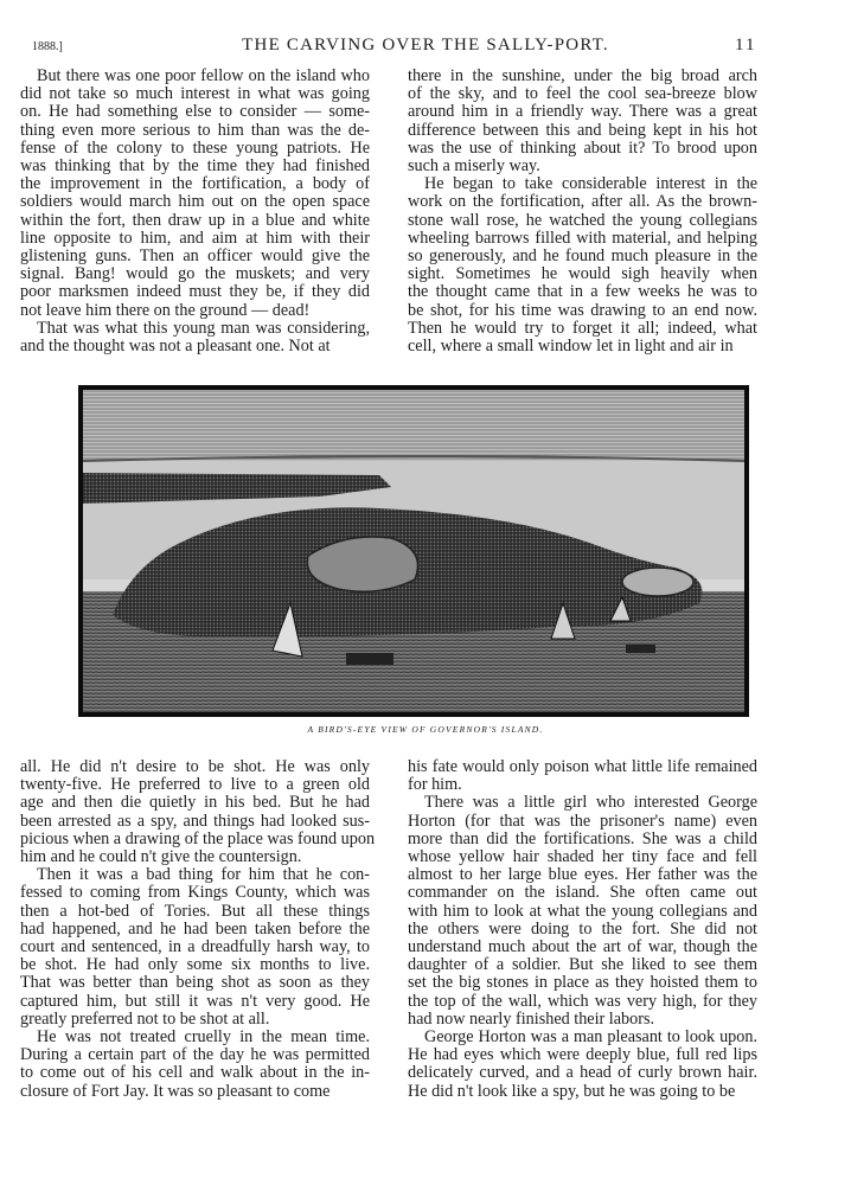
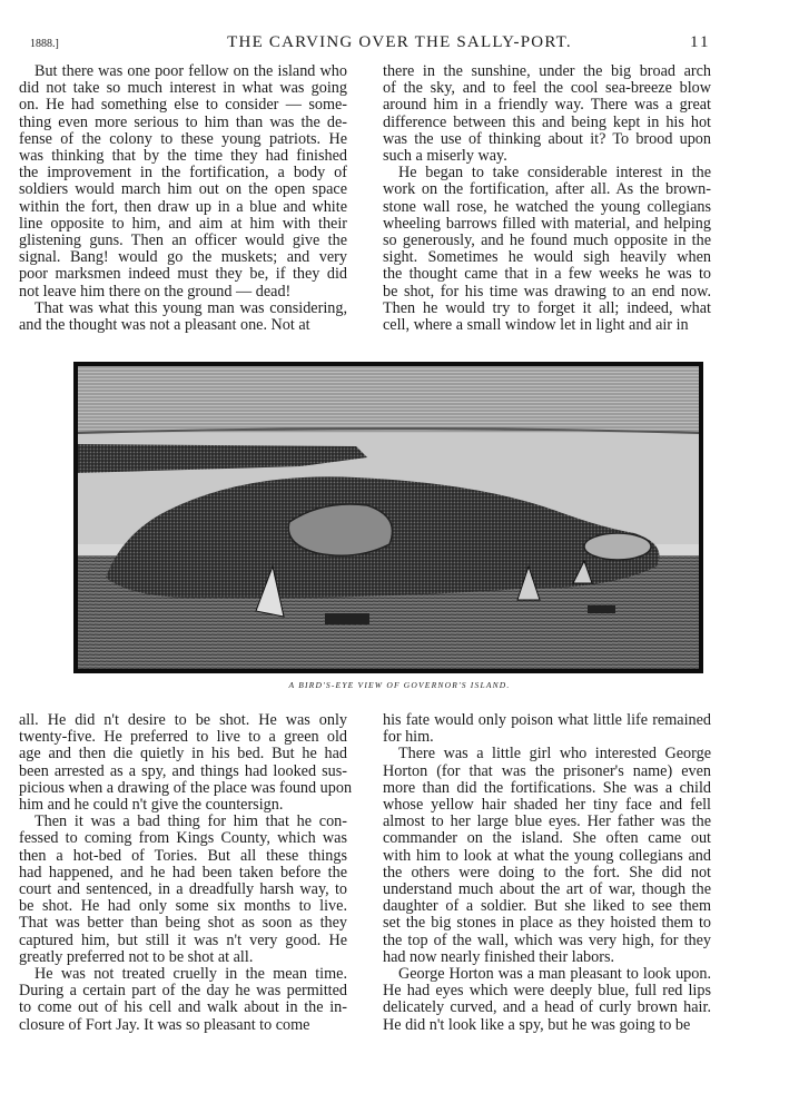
  1888.]
  THE CARVING OVER THE SALLY-PORT.
  11
  But there was one poor fellow on the island who
  did not take so much interest in what was going
  on. He had something else to consider — some-
  thing even more serious to him than was the de-
  fense of the colony to these young patriots. He
  was thinking that by the time they had finished
  the improvement in the fortification, a body of
  soldiers would march him out on the open space
  within the fort, then draw up in a blue and white
  line opposite to him, and aim at him with their
  glistening guns. Then an officer would give the
  signal. Bang! would go the muskets; and very
  poor marksmen indeed must they be, if they did
  not leave him there on the ground — dead!
  That was what this young man was considering,
  and the thought was not a pleasant one. Not at
  there in the sunshine, under the big broad arch
  of the sky, and to feel the cool sea-breeze blow
  around him in a friendly way. There was a great
  difference between this and being kept in his hot
  was the use of thinking about it? To brood upon
  such a miserly way.
  He began to take considerable interest in the
  work on the fortification, after all. As the brown-
  stone wall rose, he watched the young collegians
  wheeling barrows filled with material, and helping
- so generously, and he found much pleasure in the
+ so generously, and he found much opposite in the
  sight. Sometimes he would sigh heavily when
  the thought came that in a few weeks he was to
  be shot, for his time was drawing to an end now.
  Then he would try to forget it all; indeed, what
  cell, where a small window let in light and air in
  A BIRD'S-EYE VIEW OF GOVERNOR'S ISLAND.
  all. He did n't desire to be shot. He was only
  twenty-five. He preferred to live to a green old
  age and then die quietly in his bed. But he had
  been arrested as a spy, and things had looked sus-
  picious when a drawing of the place was found upon
  him and he could n't give the countersign.
  Then it was a bad thing for him that he con-
  fessed to coming from Kings County, which was
  then a hot-bed of Tories. But all these things
  had happened, and he had been taken before the
  court and sentenced, in a dreadfully harsh way, to
  be shot. He had only some six months to live.
  That was better than being shot as soon as they
  captured him, but still it was n't very good. He
  greatly preferred not to be shot at all.
  He was not treated cruelly in the mean time.
  During a certain part of the day he was permitted
  to come out of his cell and walk about in the in-
  closure of Fort Jay. It was so pleasant to come
  his fate would only poison what little life remained
  for him.
  There was a little girl who interested George
  Horton (for that was the prisoner's name) even
  more than did the fortifications. She was a child
  whose yellow hair shaded her tiny face and fell
  almost to her large blue eyes. Her father was the
  commander on the island. She often came out
  with him to look at what the young collegians and
  the others were doing to the fort. She did not
  understand much about the art of war, though the
  daughter of a soldier. But she liked to see them
  set the big stones in place as they hoisted them to
  the top of the wall, which was very high, for they
  had now nearly finished their labors.
  George Horton was a man pleasant to look upon.
  He had eyes which were deeply blue, full red lips
  delicately curved, and a head of curly brown hair.
  He did n't look like a spy, but he was going to be
